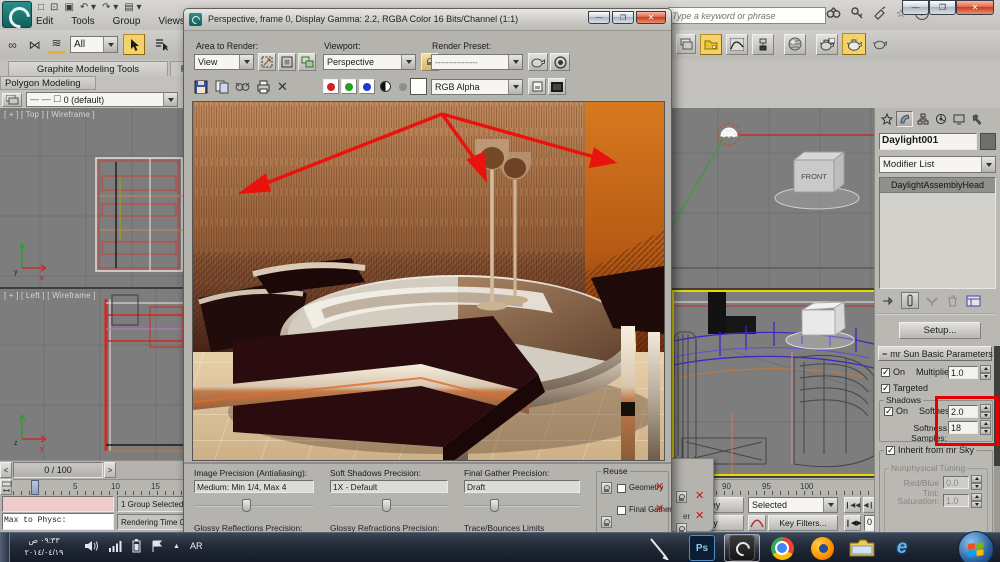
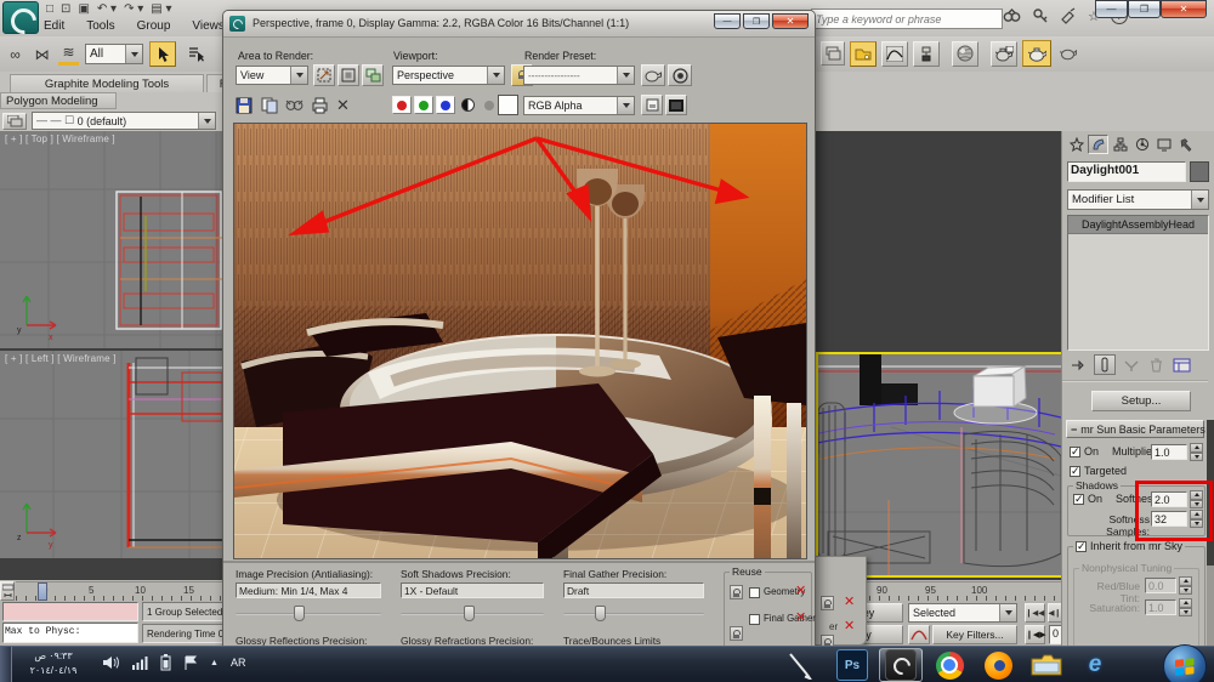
  □
  ⊡
  ▣
  ↶ ▾
  ↷ ▾
  ▤ ▾
  Edit
  Tools
  Group
  View
  Type a keyword or phrase
  ☆
  —
  ❐
  ✕
  ∞
  ⋈
  ≋
  All
  Graphite Modeling Tools
  Polygon Modeling
  — — ☐
  0 (default)
  [ + ] [ Top ] [ Wireframe ]
  [ + ] [ Left ] [ Wireframe ]
- FRONT
- <
- 0 / 100
- >
  5
  10
  15
  90
  95
  100
  Max to Physc:
  1 Group Selected
  Rendering Time 0
  Selected
  Key Filters...
  0
  Daylight001
  Modifier List
  DaylightAssemblyHead
  Setup...
  −
  mr Sun Basic Parameters
  ✓
  On
  Multiplie
  1.0
  ✓
  Targeted
  Shadows
  ✓
  On
  2.0
  Softness Samples:
- 18
+ 32
  ✓
  Inherit from mr Sky
  Nonphysical Tuning
  Red/Blue Tint:
  0.0
  Saturation:
  1.0
  ✕
  er
  ✕
  Perspective, frame 0, Display Gamma: 2.2, RGBA Color 16 Bits/Channel (1:1)
  ✕
  Area to Render:
  View
  Viewport:
  Perspective
  Render Preset:
  ----------------
  ✕
  RGB Alpha
  Image Precision (Antialiasing):
  Medium: Min 1/4, Max 4
  Glossy Reflections Precision:
  Soft Shadows Precision:
  1X - Default
  Glossy Refractions Precision:
  Final Gather Precision:
  Draft
  Trace/Bounces Limits
  Reuse
  Geometry
  ✕
  Final Gather
  ✕
  ٠٩:٣٣ ص
  ٢٠١٤/٠٤/١٩
  AR
  Ps
  e
